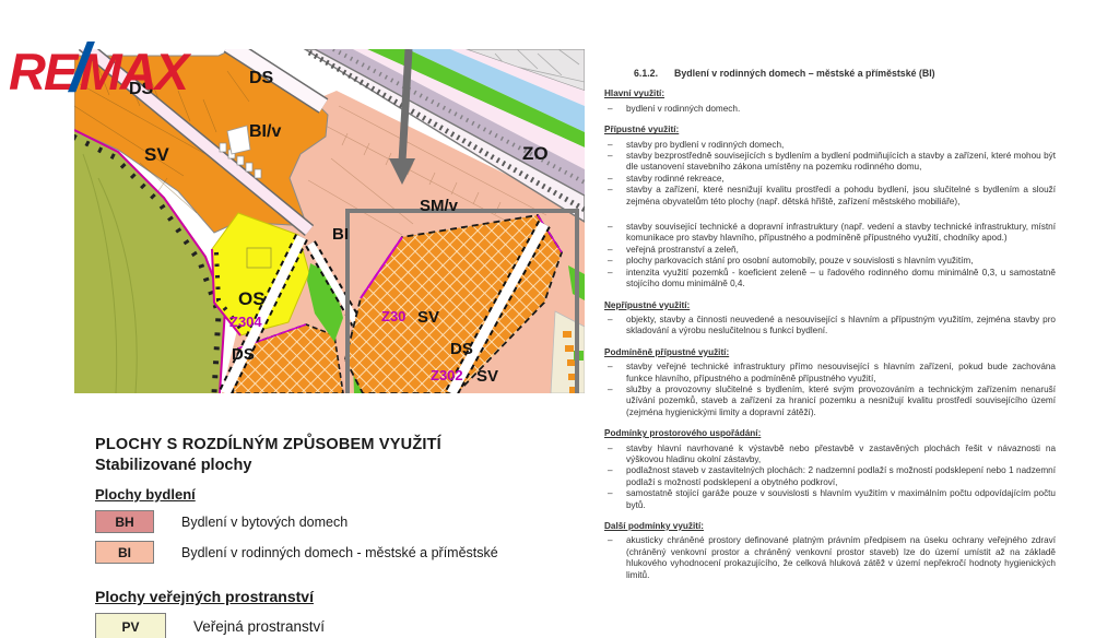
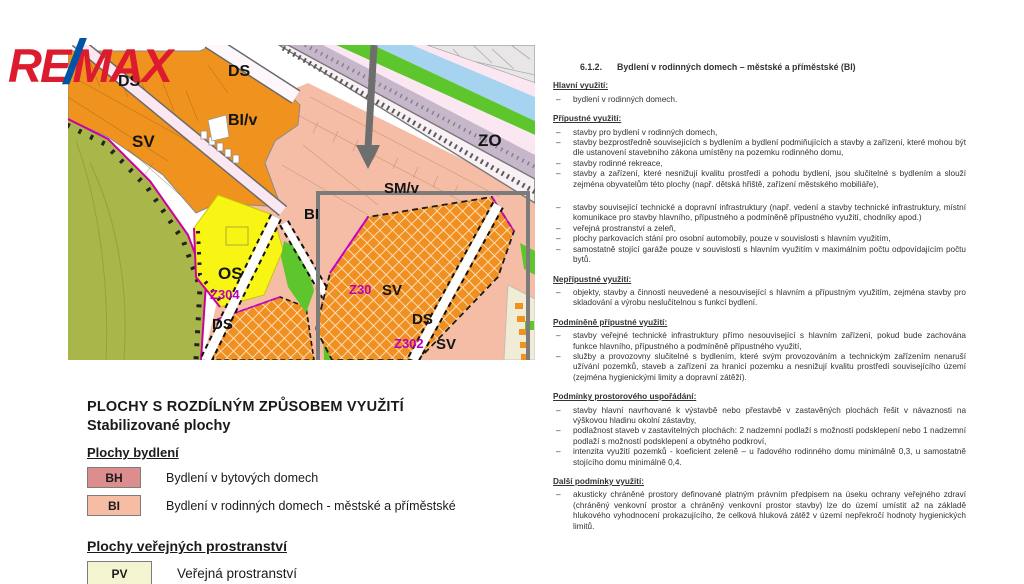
  RE
  /
  MAX
  DS
  DS
  BI/v
  SV
  ZO
  SM/v
  BI
  OS
  Z304
  DS
  Z30
  SV
  DS
  Z302
  SV
  PLOCHY S ROZDÍLNÝM ZPŮSOBEM VYUŽITÍ
  Stabilizované plochy
  Plochy bydlení
  BH
  Bydlení v bytových domech
  BI
  Bydlení v rodinných domech - městské a příměstské
  Plochy veřejných prostranství
  PV
  Veřejná prostranství
  6.1.2.
  Bydlení v rodinných domech – městské a příměstské (BI)
  Hlavní využití:
  bydlení v rodinných domech.
  Přípustné využití:
  stavby pro bydlení v rodinných domech,
  stavby bezprostředně souvisejících s bydlením a bydlení podmiňujících a stavby a zařízení, které mohou být dle ustanovení stavebního zákona umístěny na pozemku rodinného domu,
  stavby rodinné rekreace,
  stavby a zařízení, které nesnižují kvalitu prostředí a pohodu bydlení, jsou slučitelné s bydlením a slouží zejména obyvatelům této plochy (např. dětská hřiště, zařízení městského mobiliáře),
  stavby související technické a dopravní infrastruktury (např. vedení a stavby technické infrastruktury, místní komunikace pro stavby hlavního, přípustného a podmíněně přípustného využití, chodníky apod.)
  veřejná prostranství a zeleň,
  plochy parkovacích stání pro osobní automobily, pouze v souvislosti s hlavním využitím,
- intenzita využití pozemků - koeficient zeleně – u řadového rodinného domu minimálně 0,3, u samostatně stojícího domu minimálně 0,4.
+ samostatně stojící garáže pouze v souvislosti s hlavním využitím v maximálním počtu odpovídajícím počtu bytů.
  Nepřípustné využití:
  objekty, stavby a činnosti neuvedené a nesouvisející s hlavním a přípustným využitím, zejména stavby pro skladování a výrobu neslučitelnou s funkcí bydlení.
  Podmíněně přípustné využití:
  stavby veřejné technické infrastruktury přímo nesouvisející s hlavním zařízení, pokud bude zachována funkce hlavního, přípustného a podmíněně přípustného využití,
  služby a provozovny slučitelné s bydlením, které svým provozováním a technickým zařízením nenaruší užívání pozemků, staveb a zařízení za hranicí pozemku a nesnižují kvalitu prostředí souvisejícího území (zejména hygienickými limity a dopravní zátěží).
  Podmínky prostorového uspořádání:
  stavby hlavní navrhované k výstavbě nebo přestavbě v zastavěných plochách řešit v návaznosti na výškovou hladinu okolní zástavby,
  podlažnost staveb v zastavitelných plochách: 2 nadzemní podlaží s možností podsklepení nebo 1 nadzemní podlaží s možností podsklepení a obytného podkroví,
- samostatně stojící garáže pouze v souvislosti s hlavním využitím v maximálním počtu odpovídajícím počtu bytů.
+ intenzita využití pozemků - koeficient zeleně – u řadového rodinného domu minimálně 0,3, u samostatně stojícího domu minimálně 0,4.
  Další podmínky využití:
- akusticky chráněné prostory definované platným právním předpisem na úseku ochrany veřejného zdraví (chráněný venkovní prostor a chráněný venkovní prostor staveb) lze do území umístit až na základě hlukového vyhodnocení prokazujícího, že celková hluková zátěž v území nepřekročí hodnoty hygienických limitů.
+ akusticky chráněné prostory definované platným právním předpisem na úseku ochrany veřejného zdraví (chráněný venkovní prostor a chráněný venkovní prostor stavby) lze do území umístit až na základě hlukového vyhodnocení prokazujícího, že celková hluková zátěž v území nepřekročí hodnoty hygienických limitů.
